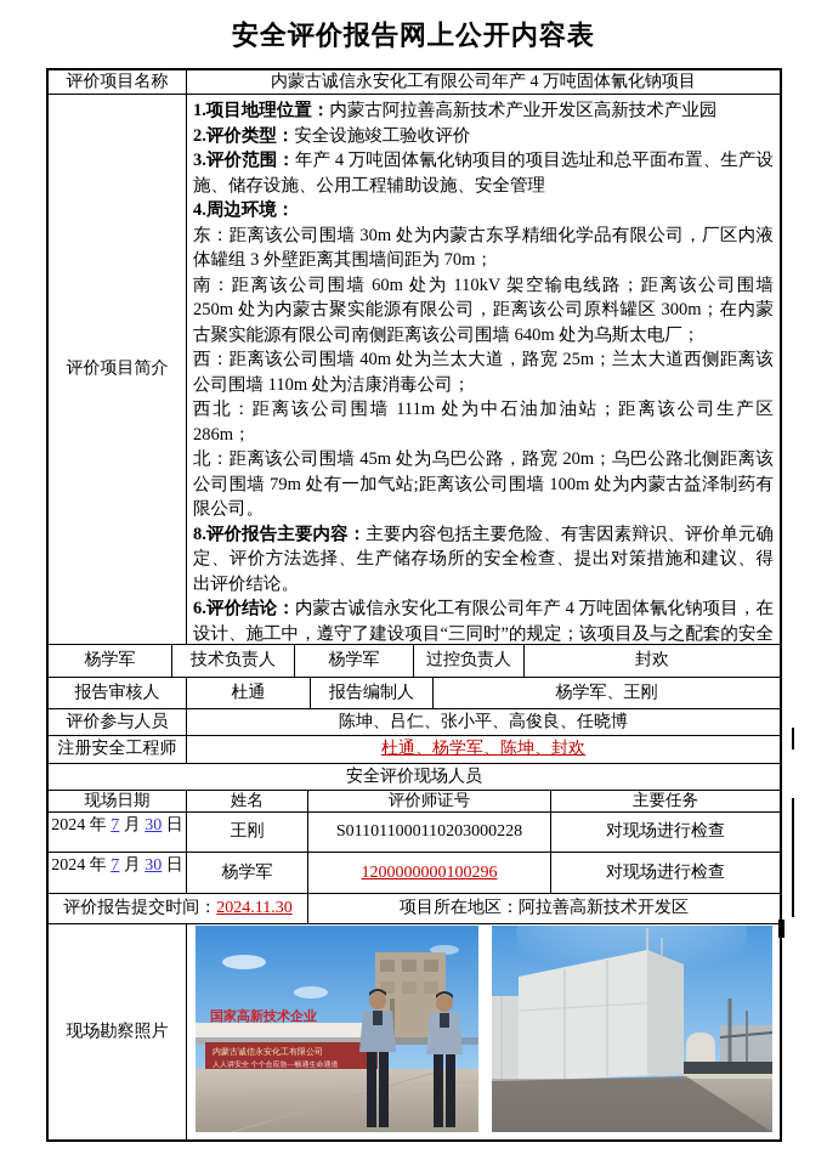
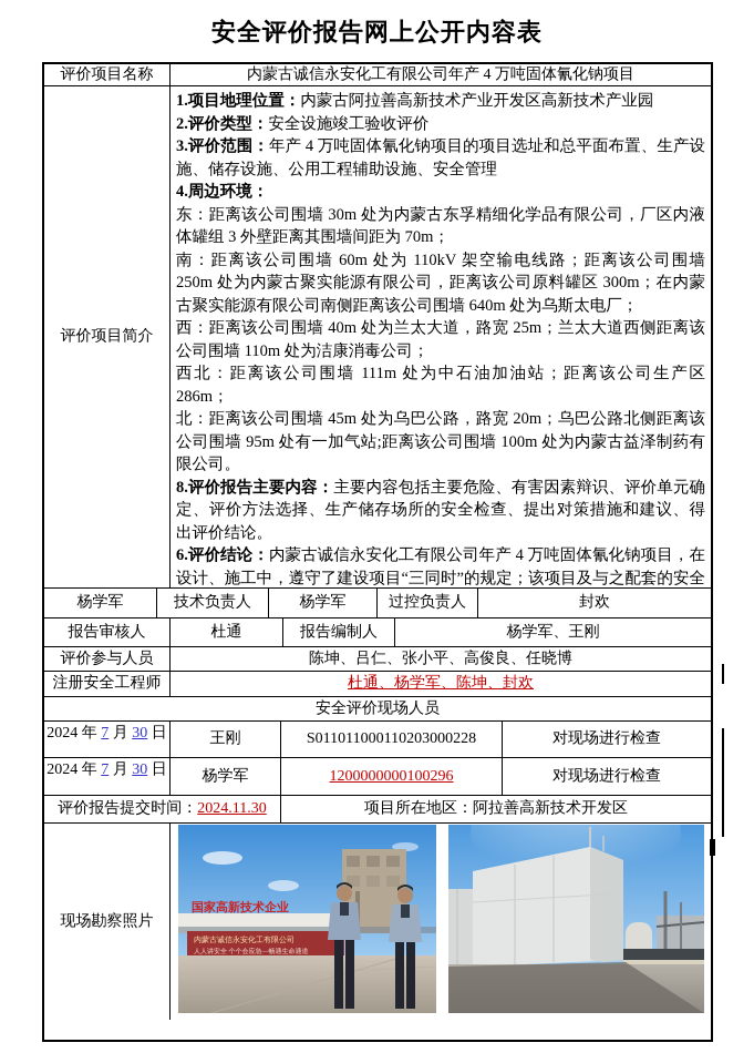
  安全评价报告网上公开内容表
  评价项目名称
  内蒙古诚信永安化工有限公司年产 4 万吨固体氰化钠项目
  评价项目简介
  1.项目地理位置：内蒙古阿拉善高新技术产业开发区高新技术产业园
  2.评价类型：安全设施竣工验收评价
  3.评价范围：年产 4 万吨固体氰化钠项目的项目选址和总平面布置、生产设施、储存设施、公用工程辅助设施、安全管理
  4.周边环境：
  东：距离该公司围墙 30m 处为内蒙古东孚精细化学品有限公司，厂区内液体罐组 3 外壁距离其围墙间距为 70m；
  南：距离该公司围墙 60m 处为 110kV 架空输电线路；距离该公司围墙 250m 处为内蒙古聚实能源有限公司，距离该公司原料罐区 300m；在内蒙古聚实能源有限公司南侧距离该公司围墙 640m 处为乌斯太电厂；
  西：距离该公司围墙 40m 处为兰太大道，路宽 25m；兰太大道西侧距离该公司围墙 110m 处为洁康消毒公司；
  西北：距离该公司围墙 111m 处为中石油加油站；距离该公司生产区 286m；
- 北：距离该公司围墙 45m 处为乌巴公路，路宽 20m；乌巴公路北侧距离该公司围墙 79m 处有一加气站;距离该公司围墙 100m 处为内蒙古益泽制药有限公司。
+ 北：距离该公司围墙 45m 处为乌巴公路，路宽 20m；乌巴公路北侧距离该公司围墙 95m 处有一加气站;距离该公司围墙 100m 处为内蒙古益泽制药有限公司。
  8.评价报告主要内容：主要内容包括主要危险、有害因素辩识、评价单元确定、评价方法选择、生产储存场所的安全检查、提出对策措施和建议、得出评价结论。
  杨学军
  技术负责人
  杨学军
  过控负责人
  封欢
  报告审核人
  杜通
  报告编制人
  杨学军、王刚
  评价参与人员
  陈坤、吕仁、张小平、高俊良、任晓博
  注册安全工程师
  杜通、杨学军、陈坤、封欢
  安全评价现场人员
- 现场日期
- 姓名
- 评价师证号
- 主要任务
  2024 年 7 月 30 日
  王刚
  S011011000110203000228
  对现场进行检查
  2024 年 7 月 30 日
  杨学军
  1200000000100296
  对现场进行检查
  评价报告提交时间：
  2024.11.30
  项目所在地区：
  阿拉善高新技术开发区
  现场勘察照片
  国家高新技术企业
  内蒙古诚信永安化工有限公司
